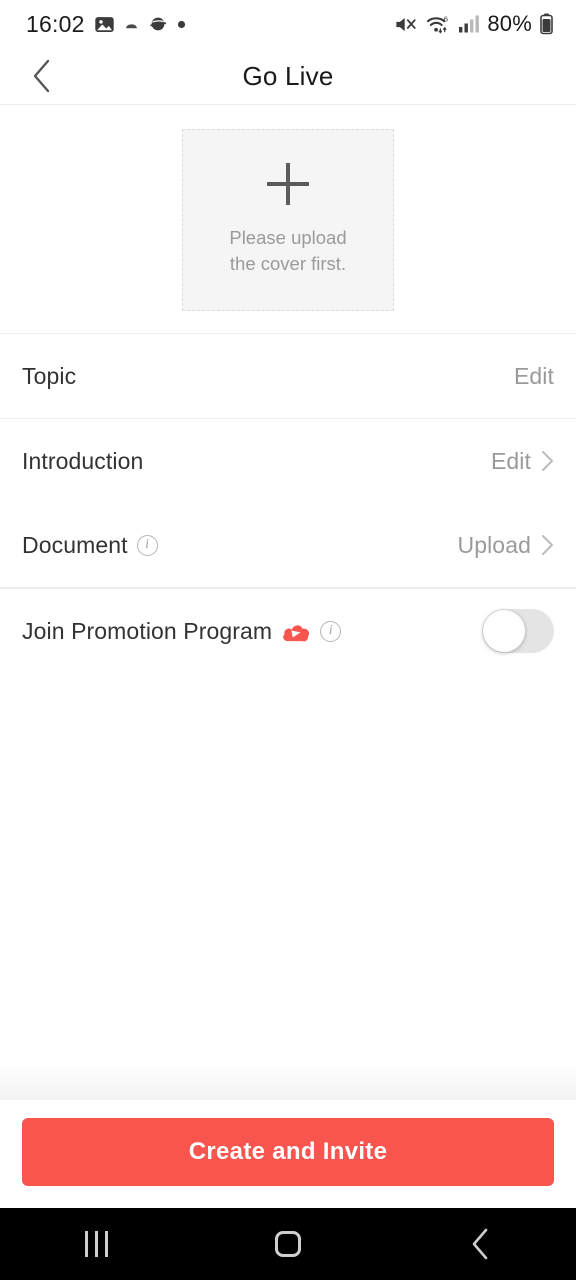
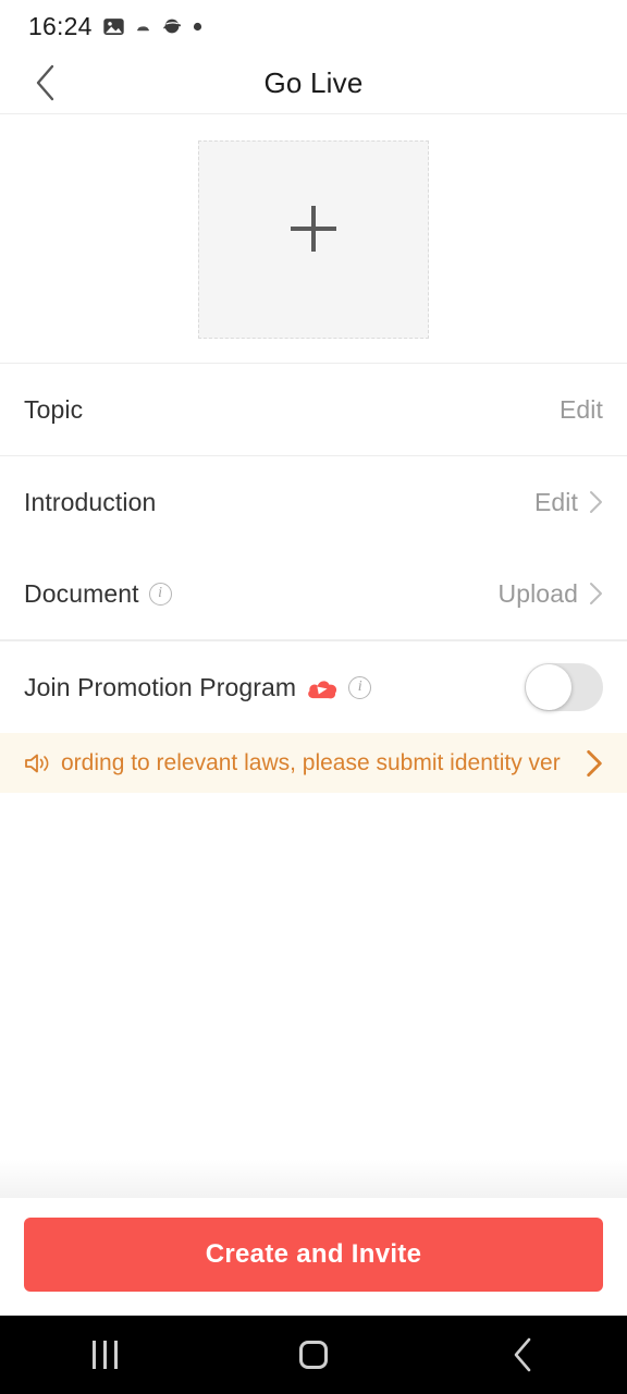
- 16:02
+ 16:24
- 6
- 80%
  Go Live
- Please upload
- the cover first.
  Topic
  Edit
  Introduction
  Edit
  Document
  i
  Upload
  Join Promotion Program
  i
+ ording to relevant laws, please submit identity ver
  Create and Invite
